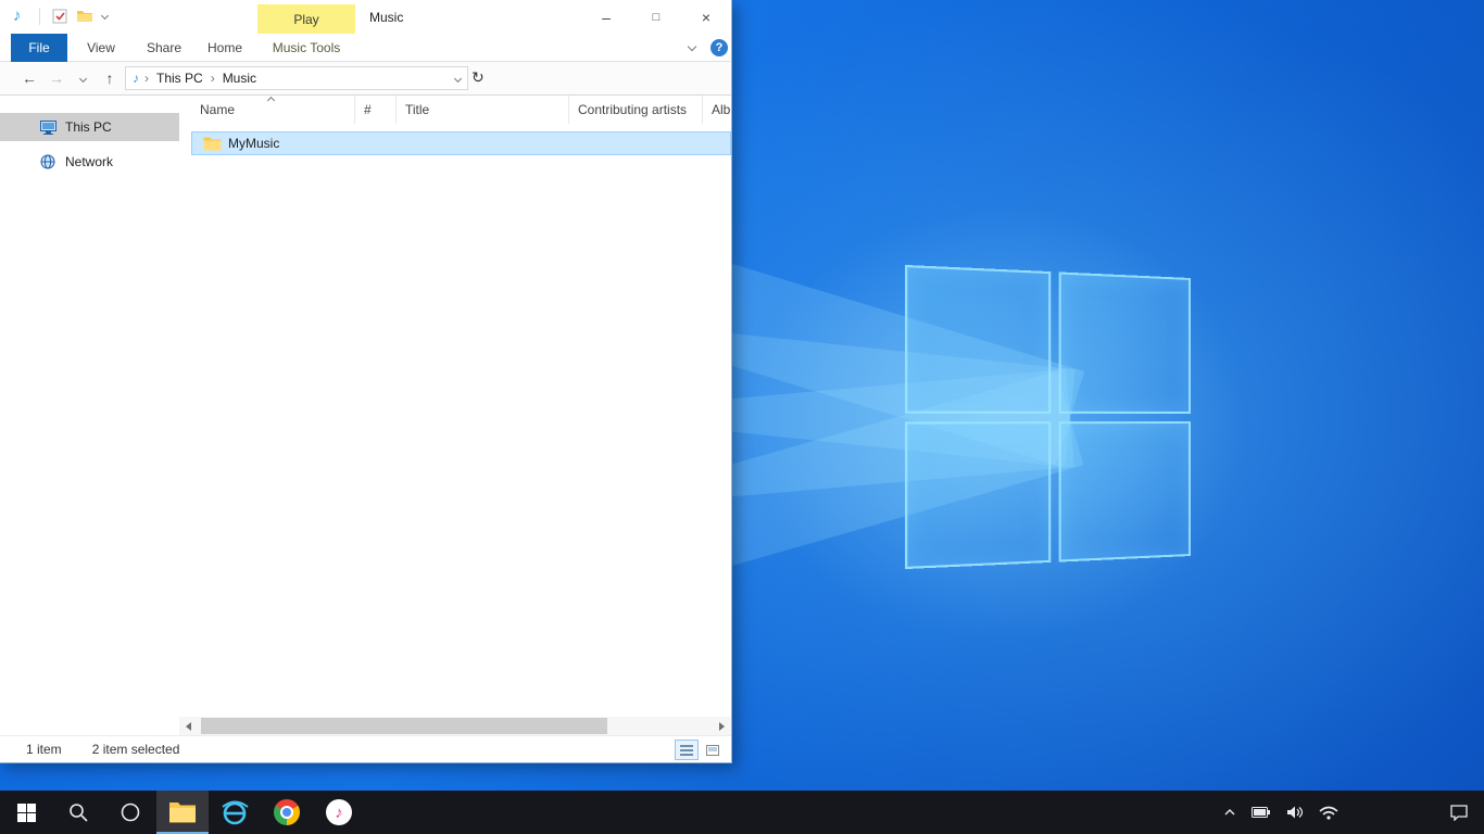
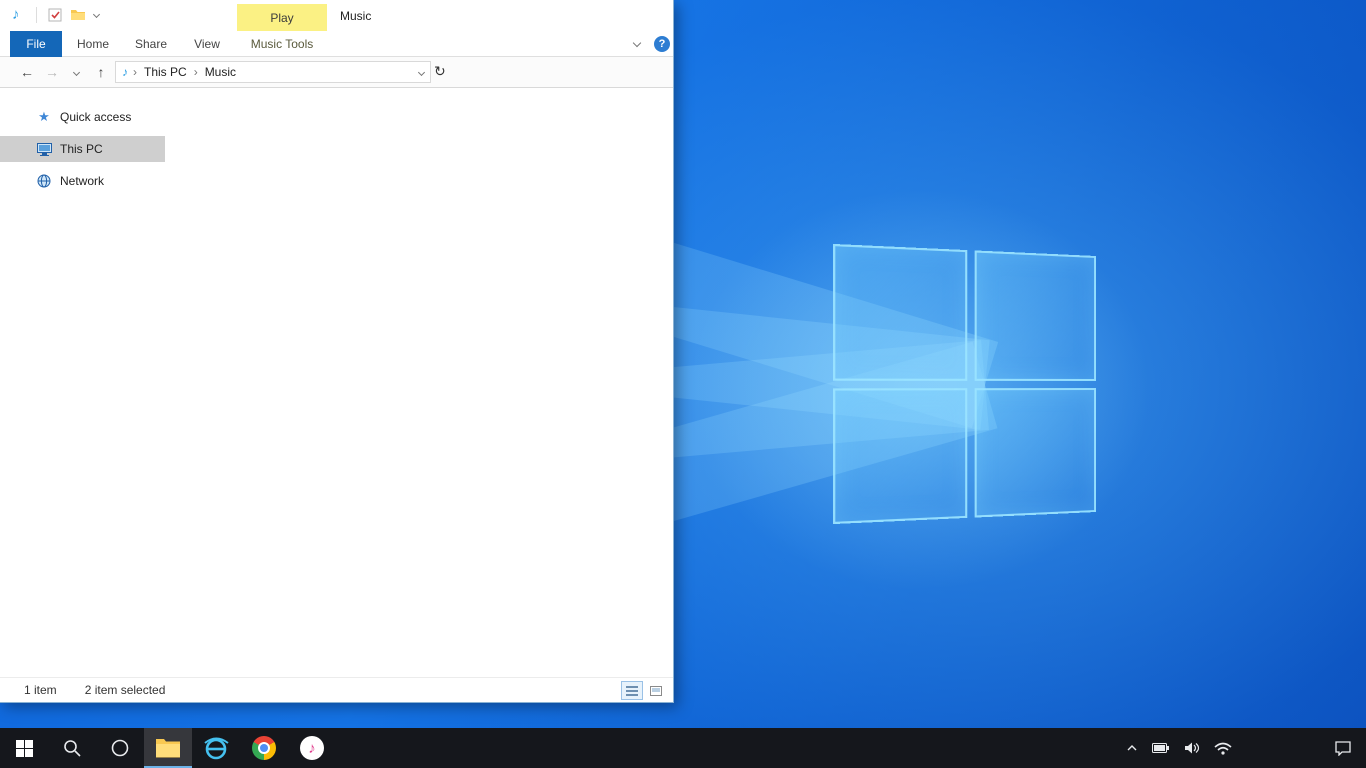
  ♪
  Play
  Music
- –
- □
- ×
  File
- View
+ Home
  Share
- Home
+ View
  Music Tools
  ?
  ←
  →
  ↑
  ♪
  ›
  This PC
  ›
  Music
  ↻
+ ★
+ Quick access
  This PC
  Network
- Name
- #
- Title
- Contributing artists
- Alb
- MyMusic
  1 item
  2 item selected
  ♪
